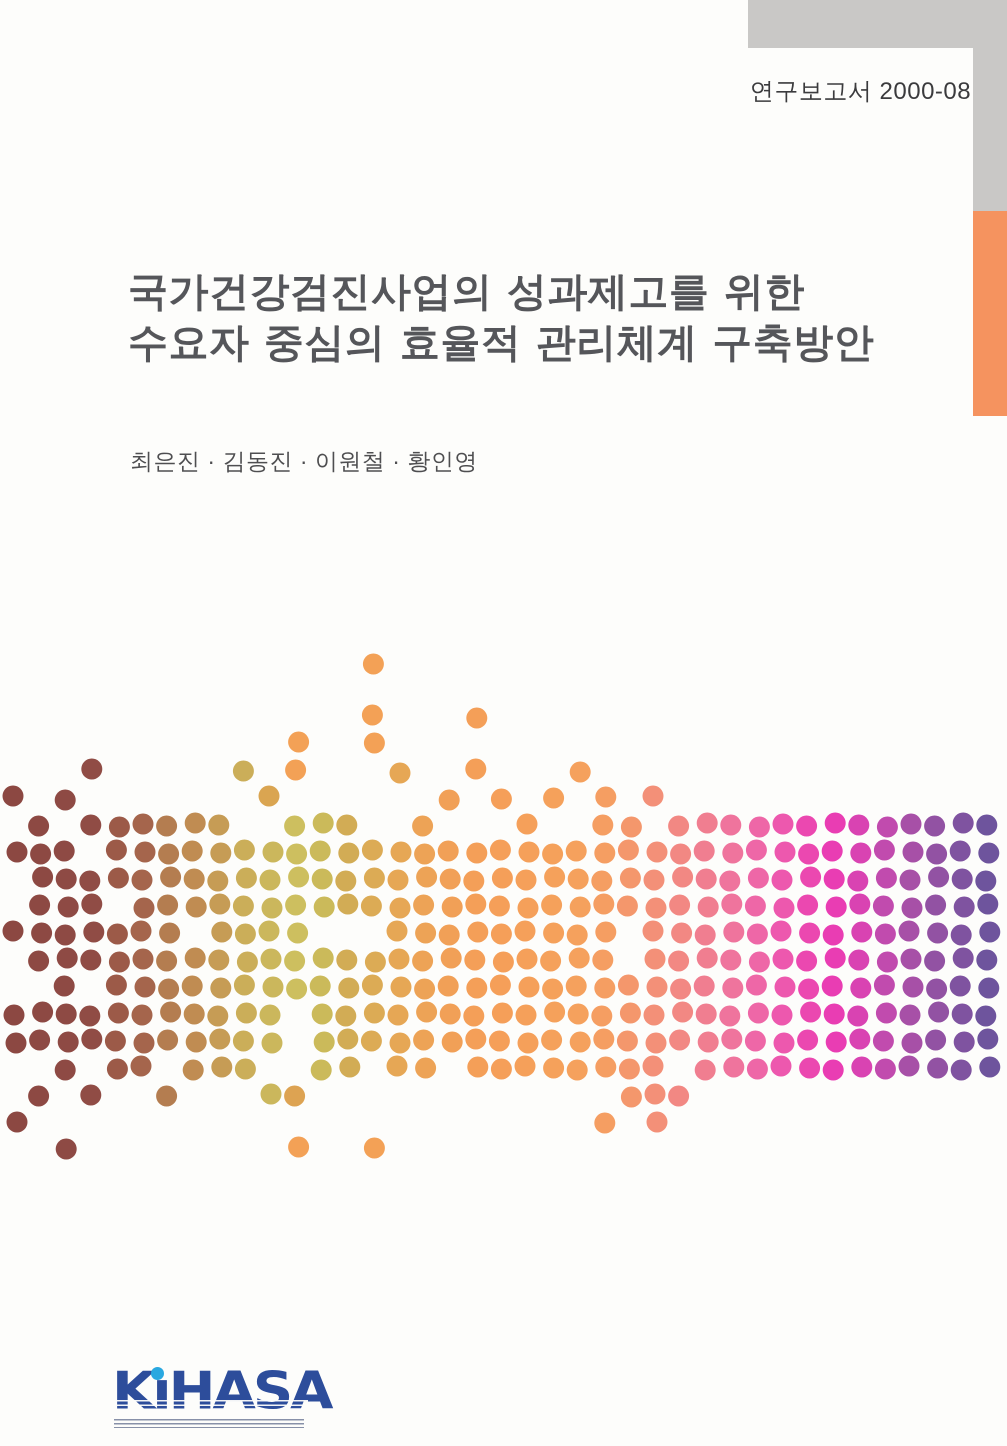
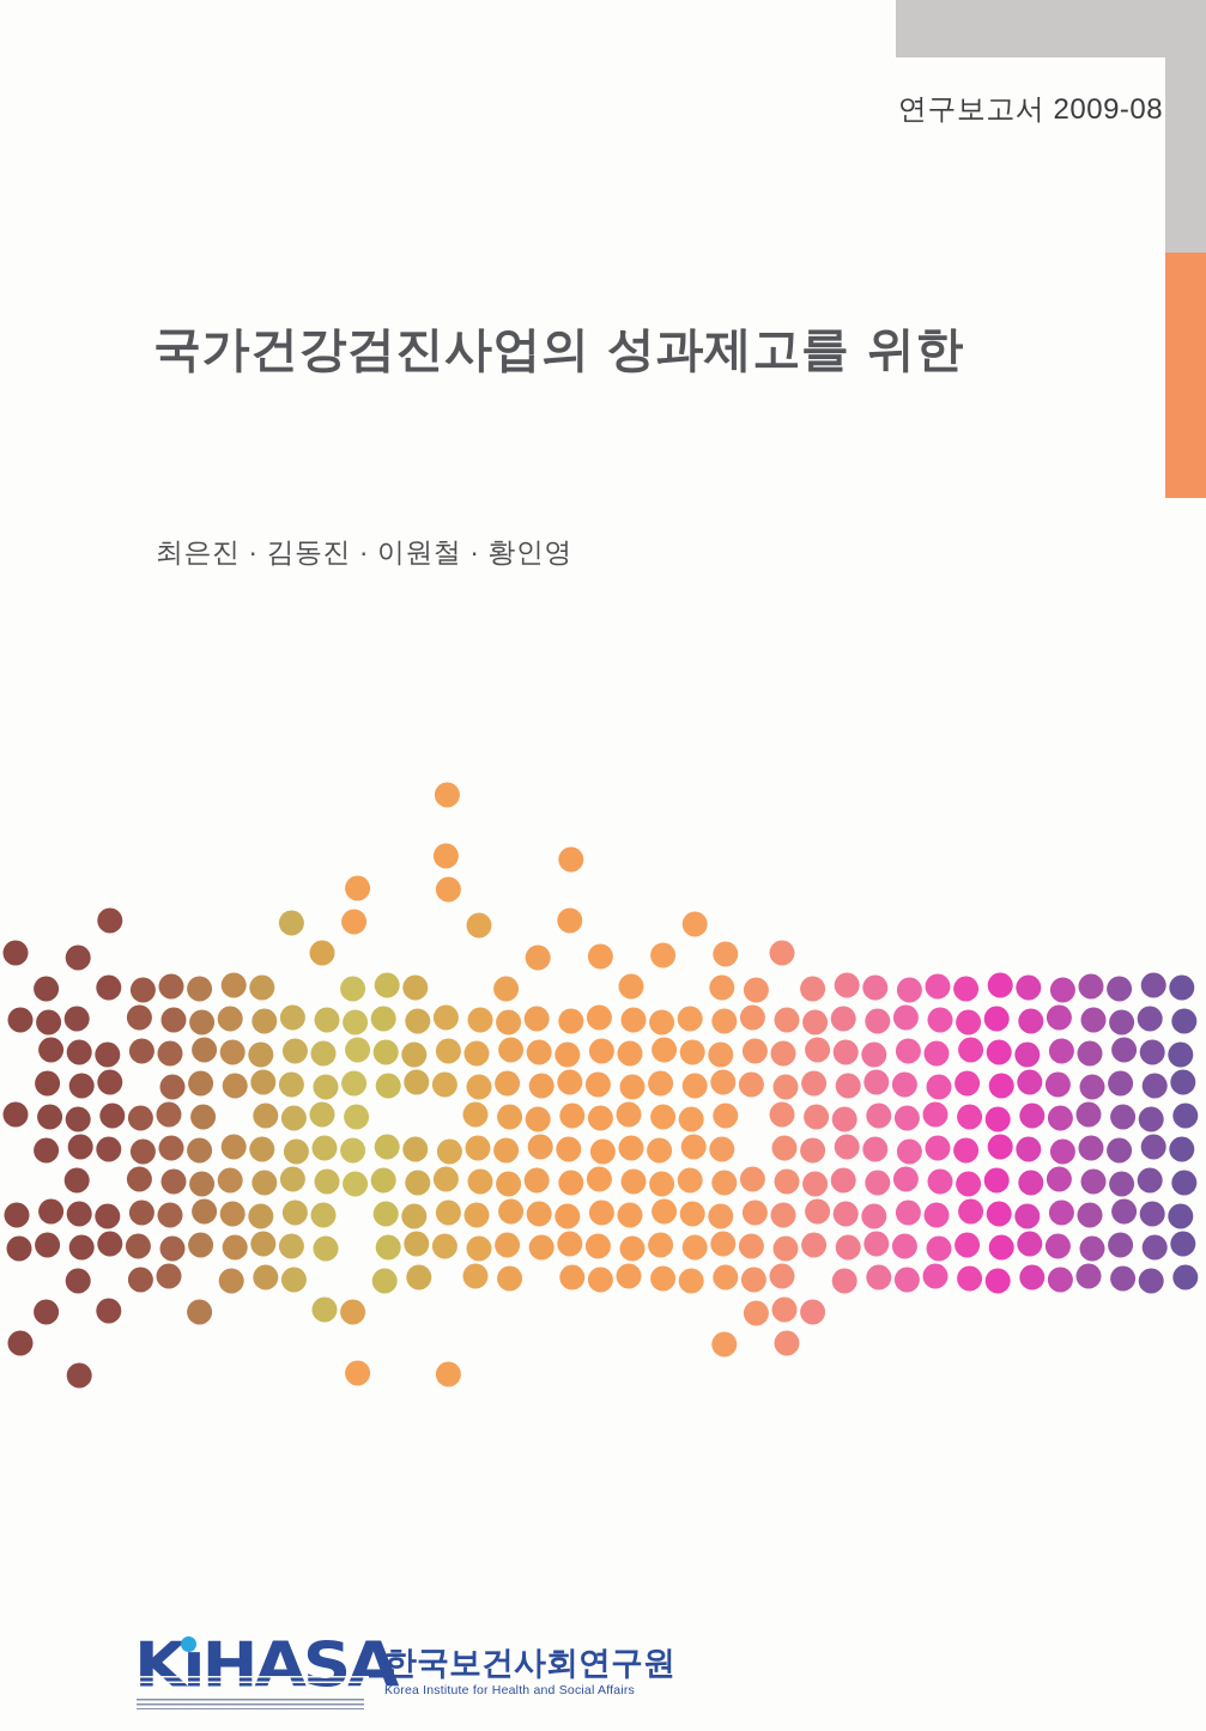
- 연구보고서 2000-08
+ 연구보고서 2009-08
  국가건강검진사업의 성과제고를 위한
- 수요자 중심의 효율적 관리체계 구축방안
  최은진 · 김동진 · 이원철 · 황인영
  KıHASA
+ 한국보건사회연구원
+ Korea Institute for Health and Social Affairs
